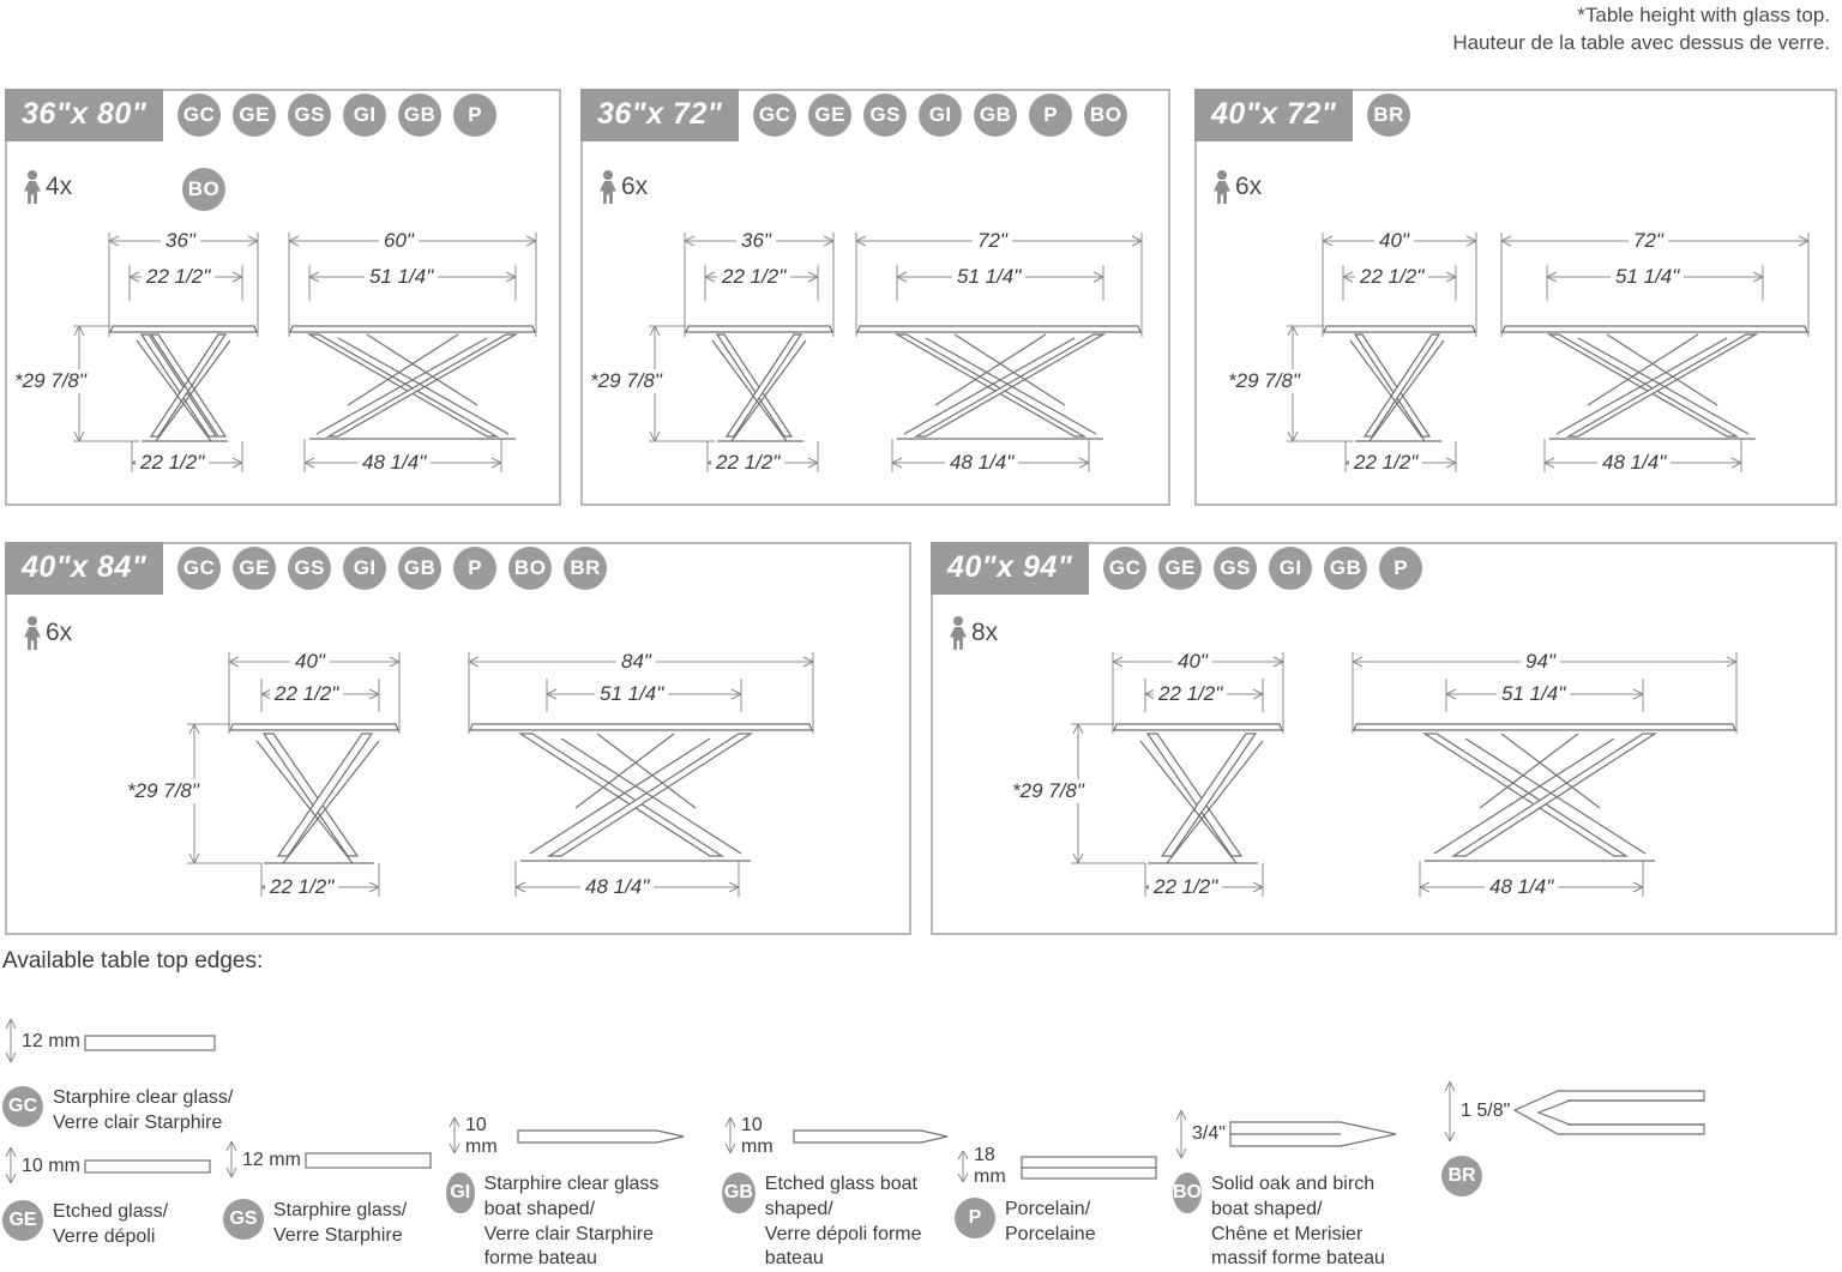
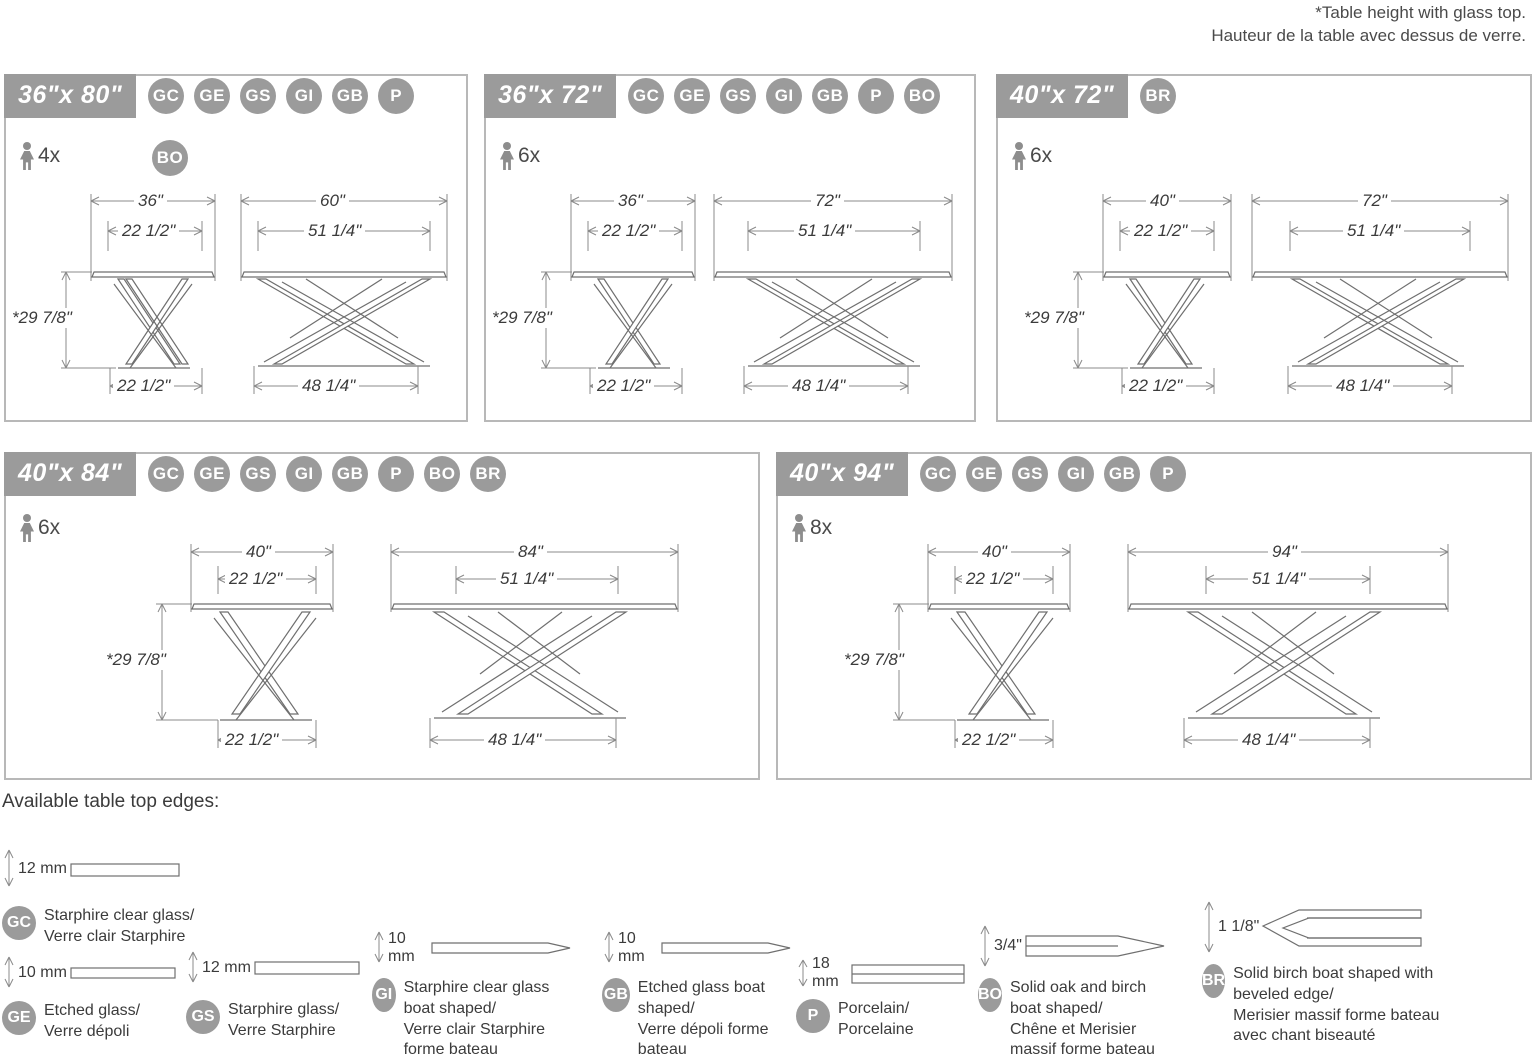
  *Table height with glass top.
  Hauteur de la table avec dessus de verre.
  36"x 80"
  GC
  GE
  GS
  GI
  GB
  P
  4x
  BO
  36"
  22 1/2"
  *29 7/8"
  22 1/2"
  60"
  51 1/4"
  48 1/4"
  36"x 72"
  GC
  GE
  GS
  GI
  GB
  P
  BO
  6x
  36"
  22 1/2"
  *29 7/8"
  22 1/2"
  72"
  51 1/4"
  48 1/4"
  40"x 72"
  BR
  6x
  40"
  22 1/2"
  *29 7/8"
  22 1/2"
  72"
  51 1/4"
  48 1/4"
  40"x 84"
  GC
  GE
  GS
  GI
  GB
  P
  BO
  BR
  6x
  40"
  22 1/2"
  *29 7/8"
  22 1/2"
  84"
  51 1/4"
  48 1/4"
  40"x 94"
  GC
  GE
  GS
  GI
  GB
  P
  8x
  40"
  22 1/2"
  *29 7/8"
  22 1/2"
  94"
  51 1/4"
  48 1/4"
  Available table top edges:
  12 mm
  GC
  Starphire clear glass/
  Verre clair Starphire
  10 mm
  GE
  Etched glass/
  Verre dépoli
  12 mm
  GS
  Starphire glass/
  Verre Starphire
  10 mm
  GI
  Starphire clear glass boat shaped/
  Verre clair Starphire forme bateau
  10 mm
  GB
  Etched glass boat shaped/
  Verre dépoli forme bateau
  18 mm
  P
  Porcelain/
  Porcelaine
  3/4"
  BO
  Solid oak and birch boat shaped/
  Chêne et Merisier massif forme bateau
- 1 5/8"
+ 1 1/8"
  BR
+ Solid birch boat shaped with beveled edge/
+ Merisier massif forme bateau avec chant biseauté
